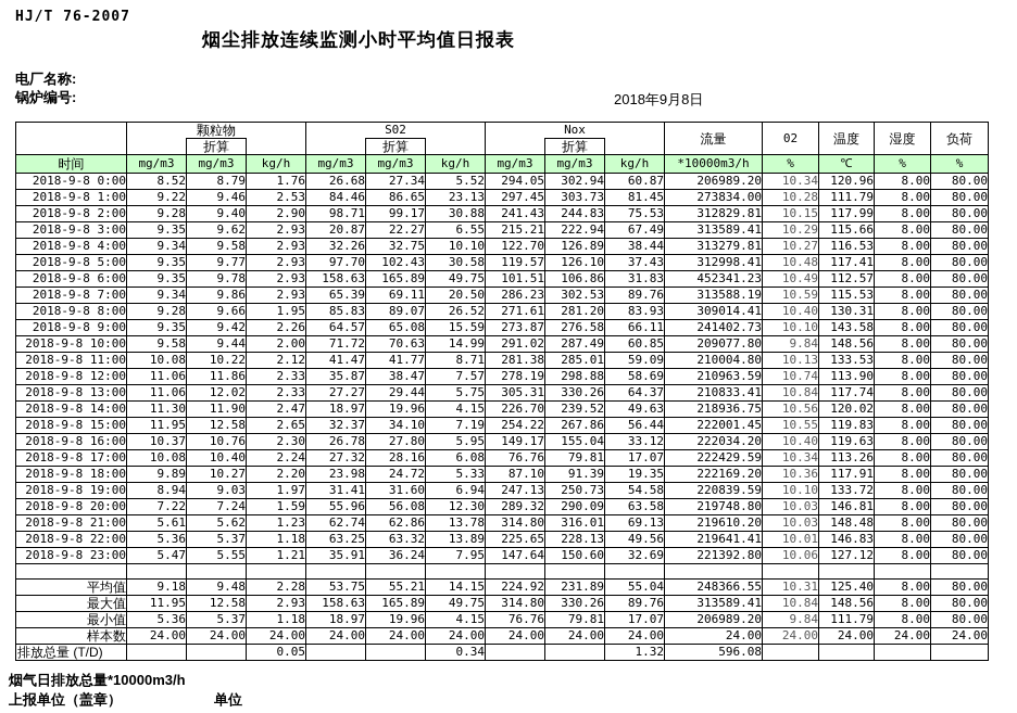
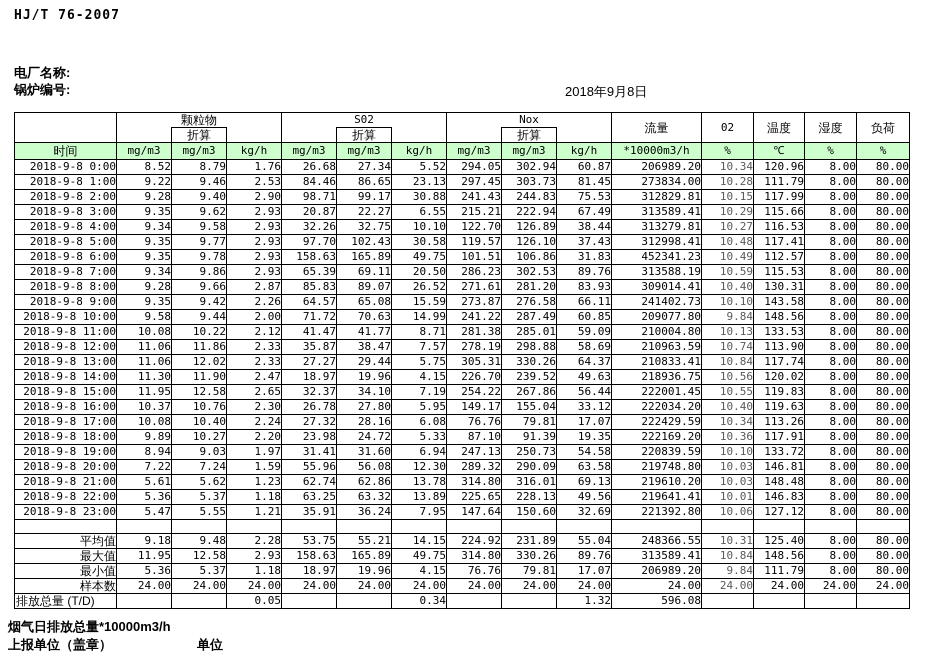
  HJ/T 76-2007
- 烟尘排放连续监测小时平均值日报表
  电厂名称:
  锅炉编号:
  2018年9月8日
  	颗粒物	S02	Nox	流量	02	温度	湿度	负荷
  	折算			折算			折算
  时间	mg/m3	mg/m3	kg/h	mg/m3	mg/m3	kg/h	mg/m3	mg/m3	kg/h	*10000m3/h	%	℃	%	%
  2018-9-8 0:00	8.52	8.79	1.76	26.68	27.34	5.52	294.05	302.94	60.87	206989.20	10.34	120.96	8.00	80.00
  2018-9-8 1:00	9.22	9.46	2.53	84.46	86.65	23.13	297.45	303.73	81.45	273834.00	10.28	111.79	8.00	80.00
  2018-9-8 2:00	9.28	9.40	2.90	98.71	99.17	30.88	241.43	244.83	75.53	312829.81	10.15	117.99	8.00	80.00
  2018-9-8 3:00	9.35	9.62	2.93	20.87	22.27	6.55	215.21	222.94	67.49	313589.41	10.29	115.66	8.00	80.00
  2018-9-8 4:00	9.34	9.58	2.93	32.26	32.75	10.10	122.70	126.89	38.44	313279.81	10.27	116.53	8.00	80.00
  2018-9-8 5:00	9.35	9.77	2.93	97.70	102.43	30.58	119.57	126.10	37.43	312998.41	10.48	117.41	8.00	80.00
  2018-9-8 6:00	9.35	9.78	2.93	158.63	165.89	49.75	101.51	106.86	31.83	452341.23	10.49	112.57	8.00	80.00
  2018-9-8 7:00	9.34	9.86	2.93	65.39	69.11	20.50	286.23	302.53	89.76	313588.19	10.59	115.53	8.00	80.00
- 2018-9-8 8:00	9.28	9.66	1.95	85.83	89.07	26.52	271.61	281.20	83.93	309014.41	10.40	130.31	8.00	80.00
+ 2018-9-8 8:00	9.28	9.66	2.87	85.83	89.07	26.52	271.61	281.20	83.93	309014.41	10.40	130.31	8.00	80.00
  2018-9-8 9:00	9.35	9.42	2.26	64.57	65.08	15.59	273.87	276.58	66.11	241402.73	10.10	143.58	8.00	80.00
- 2018-9-8 10:00	9.58	9.44	2.00	71.72	70.63	14.99	291.02	287.49	60.85	209077.80	9.84	148.56	8.00	80.00
+ 2018-9-8 10:00	9.58	9.44	2.00	71.72	70.63	14.99	241.22	287.49	60.85	209077.80	9.84	148.56	8.00	80.00
  2018-9-8 11:00	10.08	10.22	2.12	41.47	41.77	8.71	281.38	285.01	59.09	210004.80	10.13	133.53	8.00	80.00
  2018-9-8 12:00	11.06	11.86	2.33	35.87	38.47	7.57	278.19	298.88	58.69	210963.59	10.74	113.90	8.00	80.00
  2018-9-8 13:00	11.06	12.02	2.33	27.27	29.44	5.75	305.31	330.26	64.37	210833.41	10.84	117.74	8.00	80.00
  2018-9-8 14:00	11.30	11.90	2.47	18.97	19.96	4.15	226.70	239.52	49.63	218936.75	10.56	120.02	8.00	80.00
  2018-9-8 15:00	11.95	12.58	2.65	32.37	34.10	7.19	254.22	267.86	56.44	222001.45	10.55	119.83	8.00	80.00
  2018-9-8 16:00	10.37	10.76	2.30	26.78	27.80	5.95	149.17	155.04	33.12	222034.20	10.40	119.63	8.00	80.00
  2018-9-8 17:00	10.08	10.40	2.24	27.32	28.16	6.08	76.76	79.81	17.07	222429.59	10.34	113.26	8.00	80.00
  2018-9-8 18:00	9.89	10.27	2.20	23.98	24.72	5.33	87.10	91.39	19.35	222169.20	10.36	117.91	8.00	80.00
  2018-9-8 19:00	8.94	9.03	1.97	31.41	31.60	6.94	247.13	250.73	54.58	220839.59	10.10	133.72	8.00	80.00
  2018-9-8 20:00	7.22	7.24	1.59	55.96	56.08	12.30	289.32	290.09	63.58	219748.80	10.03	146.81	8.00	80.00
  2018-9-8 21:00	5.61	5.62	1.23	62.74	62.86	13.78	314.80	316.01	69.13	219610.20	10.03	148.48	8.00	80.00
  2018-9-8 22:00	5.36	5.37	1.18	63.25	63.32	13.89	225.65	228.13	49.56	219641.41	10.01	146.83	8.00	80.00
  2018-9-8 23:00	5.47	5.55	1.21	35.91	36.24	7.95	147.64	150.60	32.69	221392.80	10.06	127.12	8.00	80.00
  平均值	9.18	9.48	2.28	53.75	55.21	14.15	224.92	231.89	55.04	248366.55	10.31	125.40	8.00	80.00
  最大值	11.95	12.58	2.93	158.63	165.89	49.75	314.80	330.26	89.76	313589.41	10.84	148.56	8.00	80.00
  最小值	5.36	5.37	1.18	18.97	19.96	4.15	76.76	79.81	17.07	206989.20	9.84	111.79	8.00	80.00
  样本数	24.00	24.00	24.00	24.00	24.00	24.00	24.00	24.00	24.00	24.00	24.00	24.00	24.00	24.00
  排放总量 (T/D)			0.05			0.34			1.32	596.08
  烟气日排放总量*10000m3/h
  上报单位（盖章）
  单位
